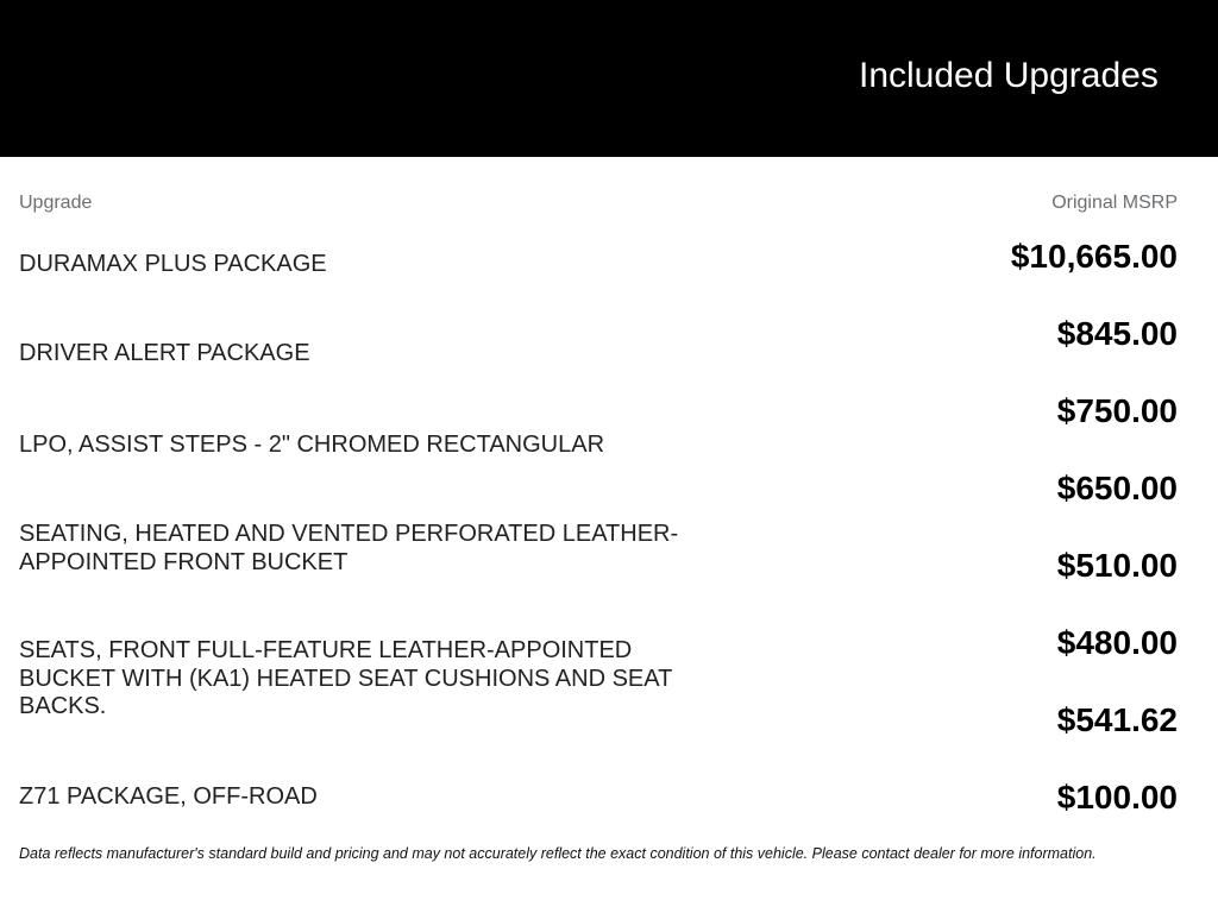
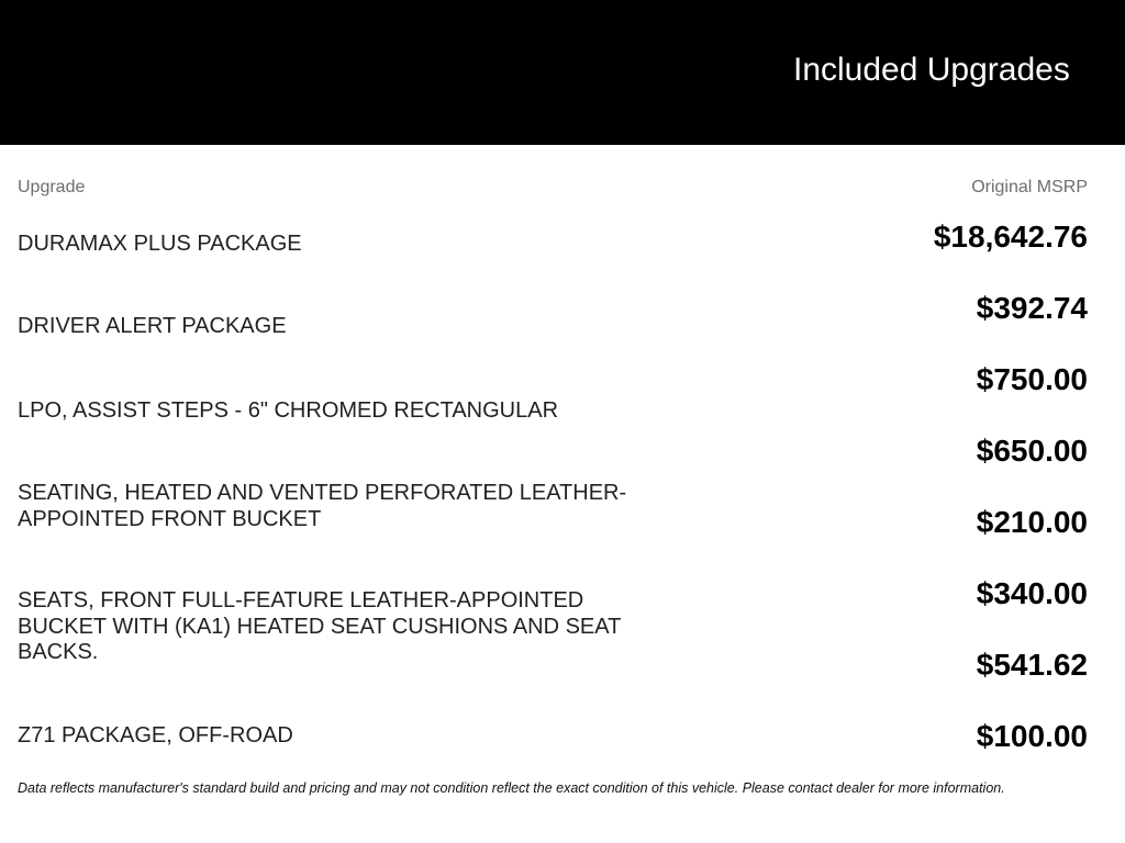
  Included Upgrades
  Upgrade
  Original MSRP
  DURAMAX PLUS PACKAGE
  DRIVER ALERT PACKAGE
- LPO, ASSIST STEPS - 2" CHROMED RECTANGULAR
+ LPO, ASSIST STEPS - 6" CHROMED RECTANGULAR
  SEATING, HEATED AND VENTED PERFORATED LEATHER-APPOINTED FRONT BUCKET
  SEATS, FRONT FULL-FEATURE LEATHER-APPOINTED BUCKET WITH (KA1) HEATED SEAT CUSHIONS AND SEAT BACKS.
  Z71 PACKAGE, OFF-ROAD
- $10,665.00
+ $18,642.76
- $845.00
+ $392.74
  $750.00
  $650.00
- $510.00
+ $210.00
- $480.00
+ $340.00
  $541.62
  $100.00
- Data reflects manufacturer's standard build and pricing and may not accurately reflect the exact condition of this vehicle. Please contact dealer for more information.
+ Data reflects manufacturer's standard build and pricing and may not condition reflect the exact condition of this vehicle. Please contact dealer for more information.
